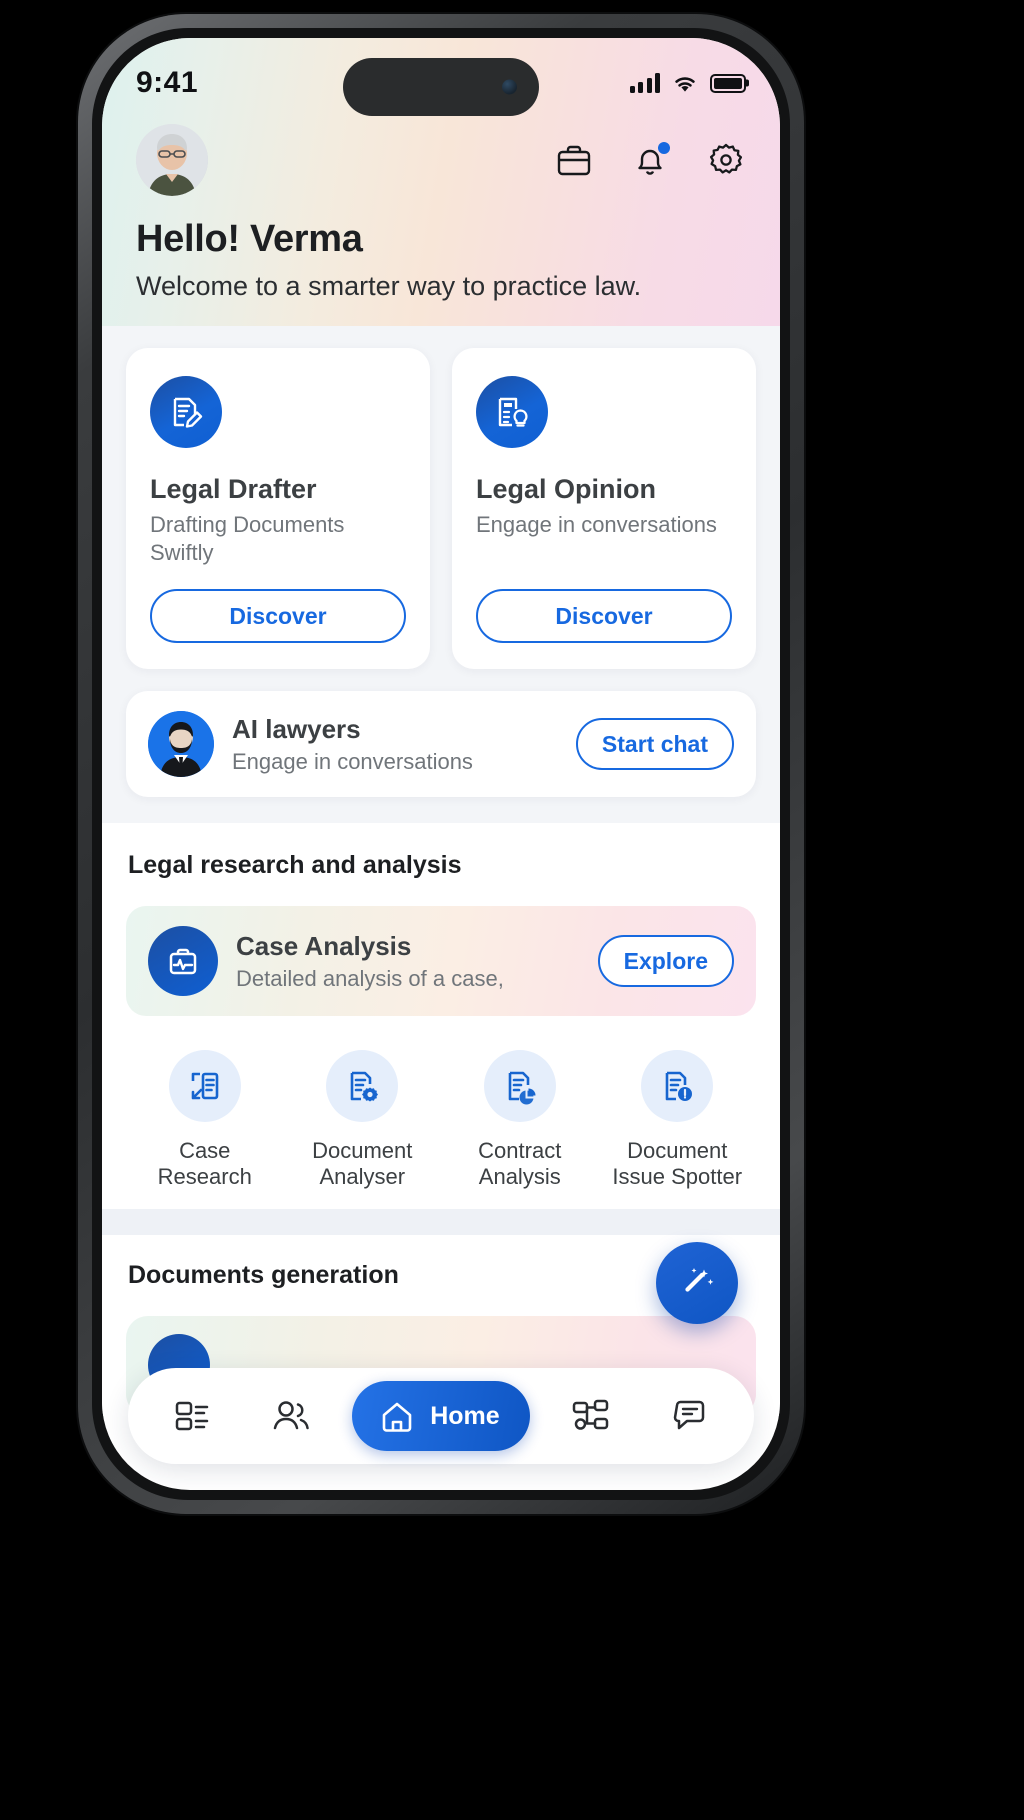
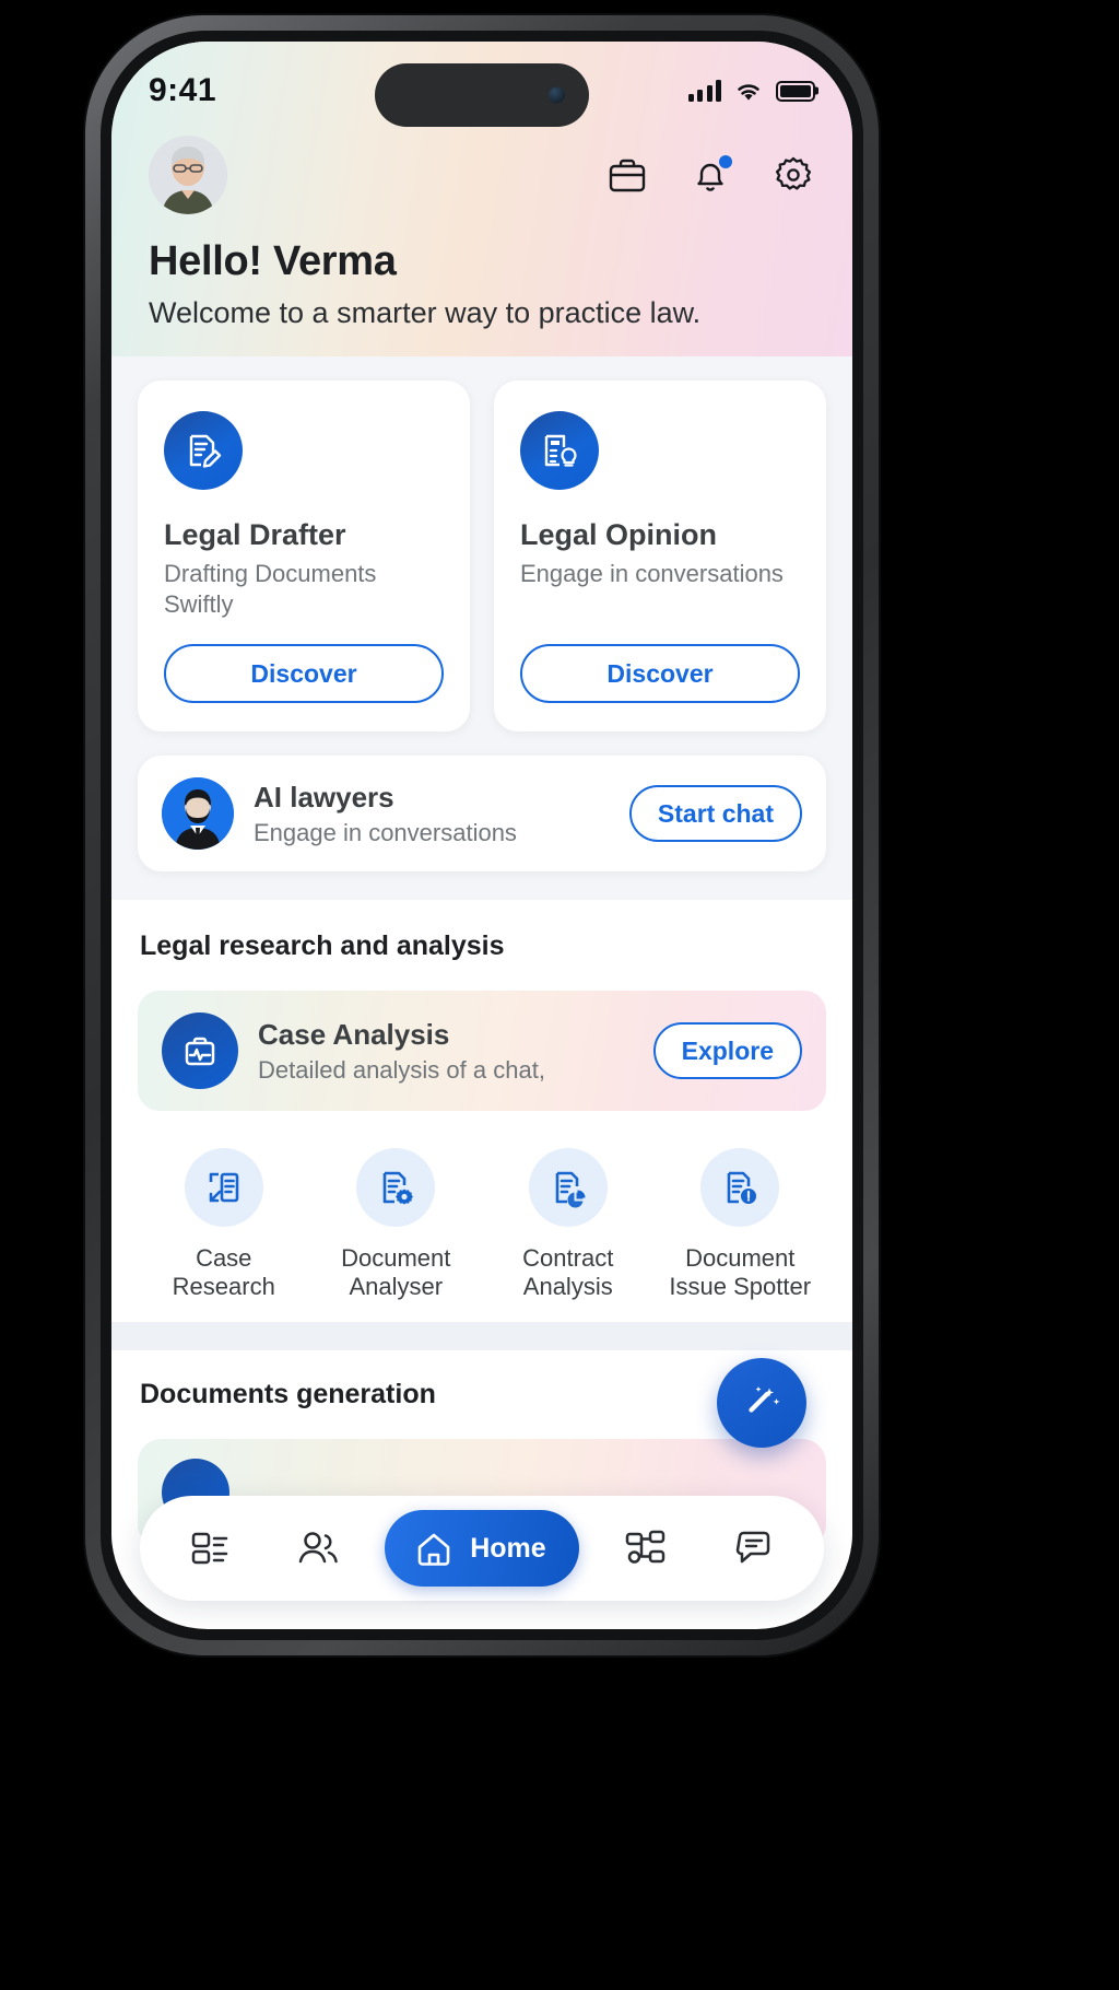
  9:41
  Hello! Verma
  Welcome to a smarter way to practice law.
  Legal Drafter
  Drafting Documents Swiftly
  Discover
  Legal Opinion
  Engage in conversations
  Discover
  AI lawyers
  Engage in conversations
  Start chat
  Legal research and analysis
  Case Analysis
- Detailed analysis of a case,
+ Detailed analysis of a chat,
  Explore
  Case
  Research
  Document
  Analyser
  Contract
  Analysis
  Document
  Issue Spotter
  Documents generation
  Home
